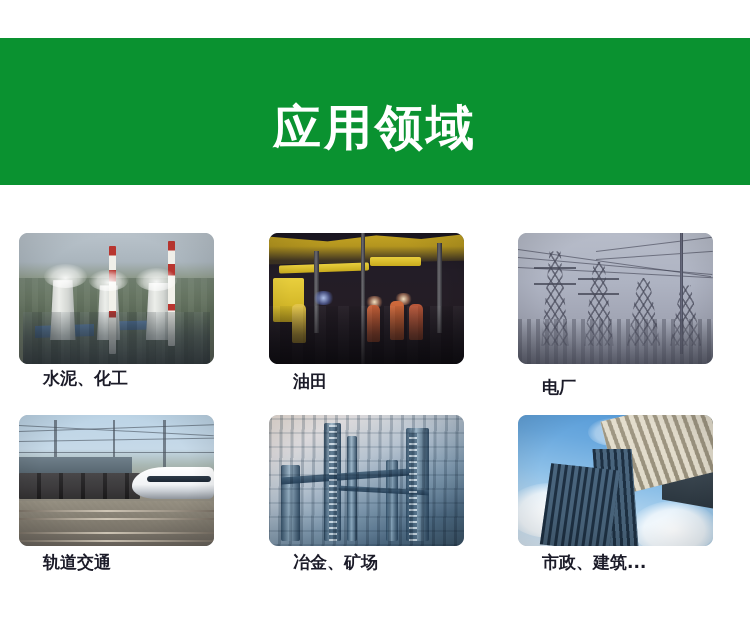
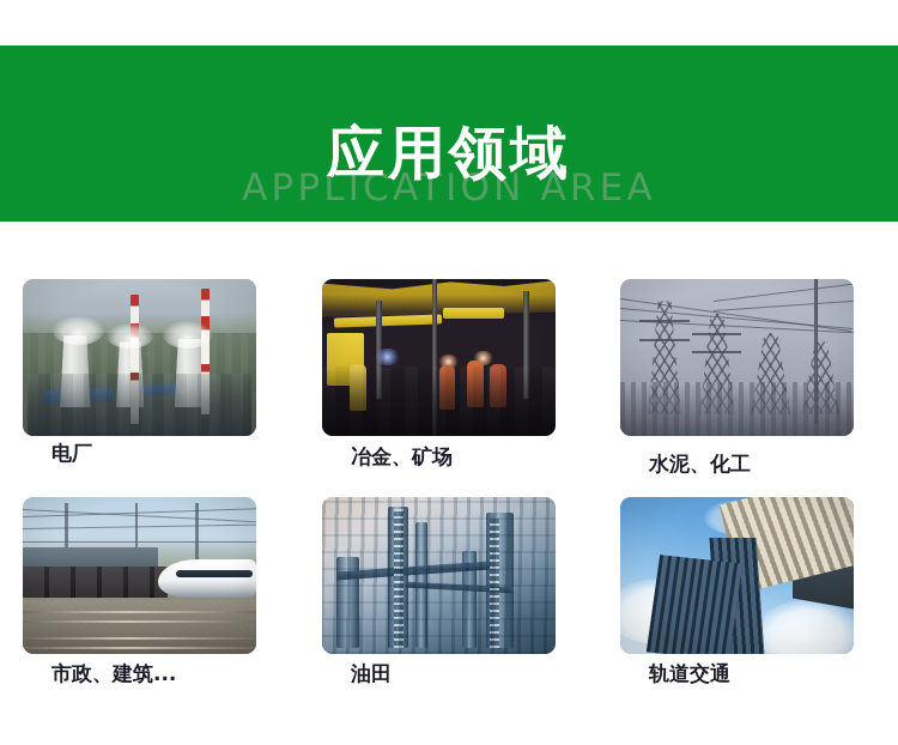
+ APPLICATION AREA
  应用领域
- 水泥、化工
+ 电厂
- 油田
+ 冶金、矿场
- 电厂
+ 水泥、化工
- 轨道交通
+ 市政、建筑...
- 冶金、矿场
+ 油田
- 市政、建筑...
+ 轨道交通
